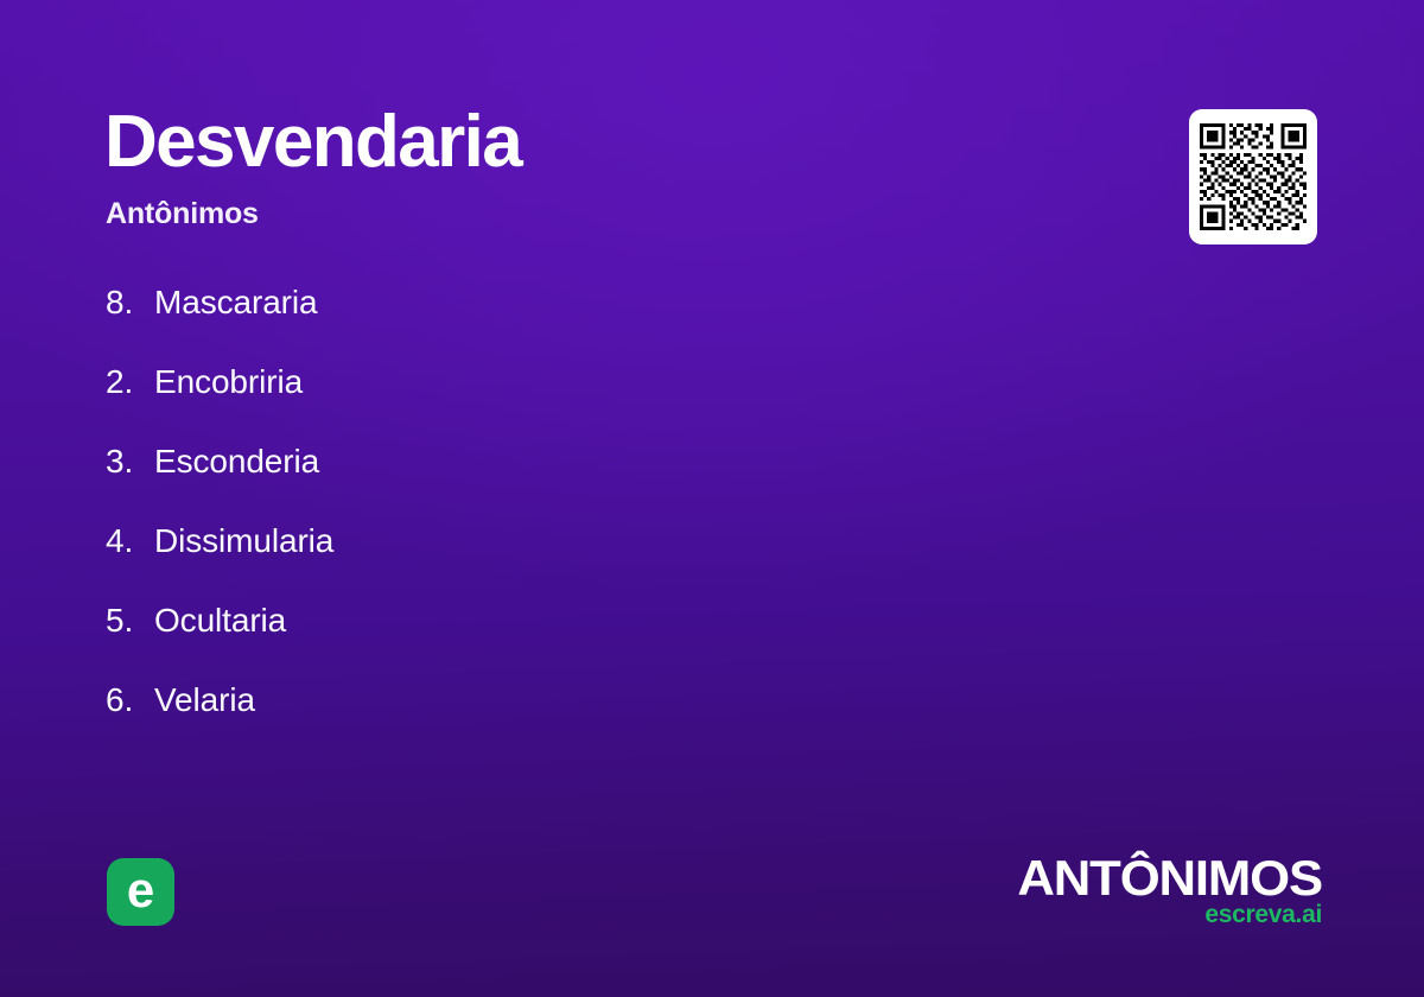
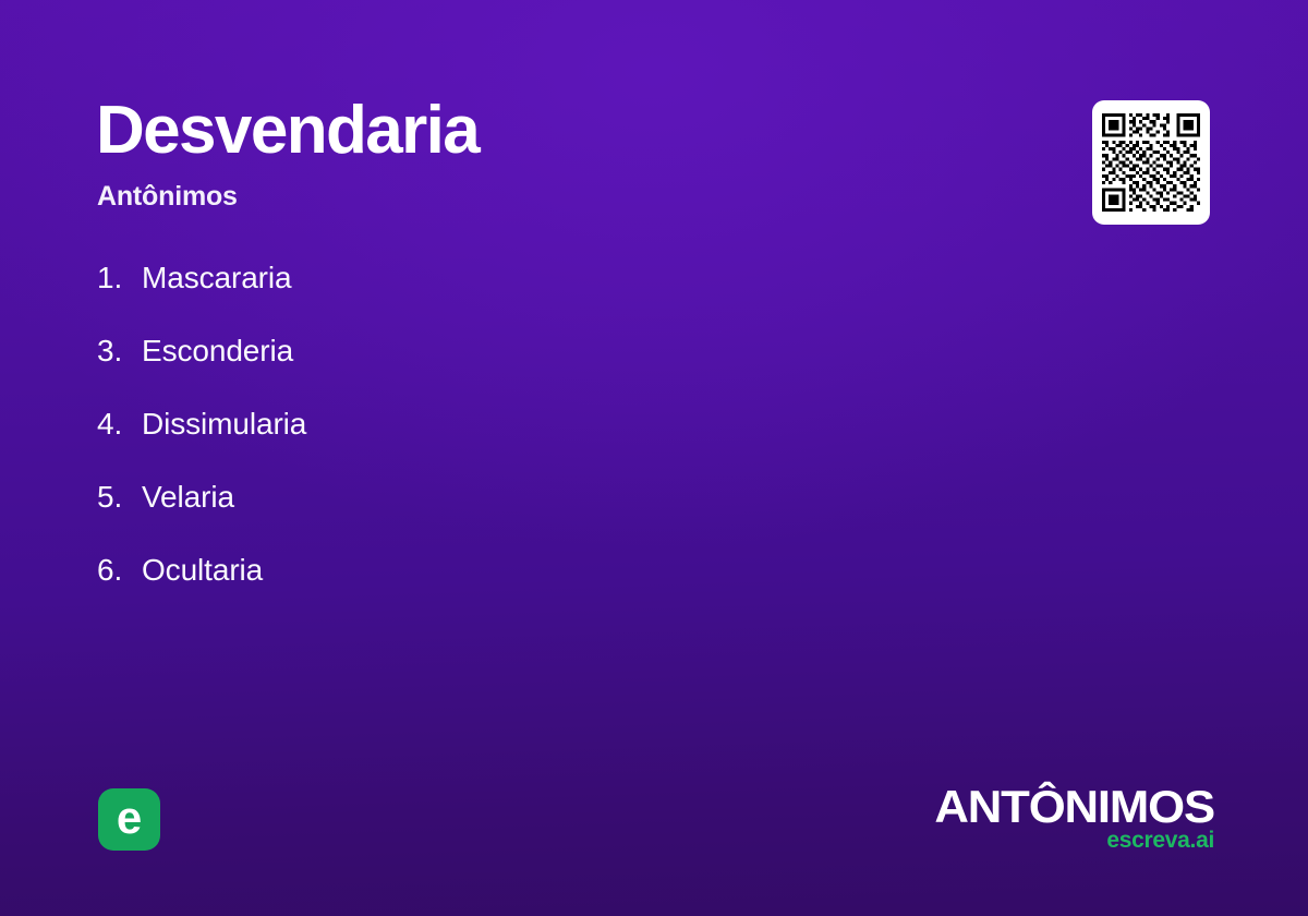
  Desvendaria
  Antônimos
- 8.
+ 1.
  Mascararia
- 2.
- Encobriria
  3.
  Esconderia
  4.
  Dissimularia
  5.
- Ocultaria
+ Velaria
  6.
- Velaria
+ Ocultaria
  e
  ANTÔNIMOS
  escreva.ai
